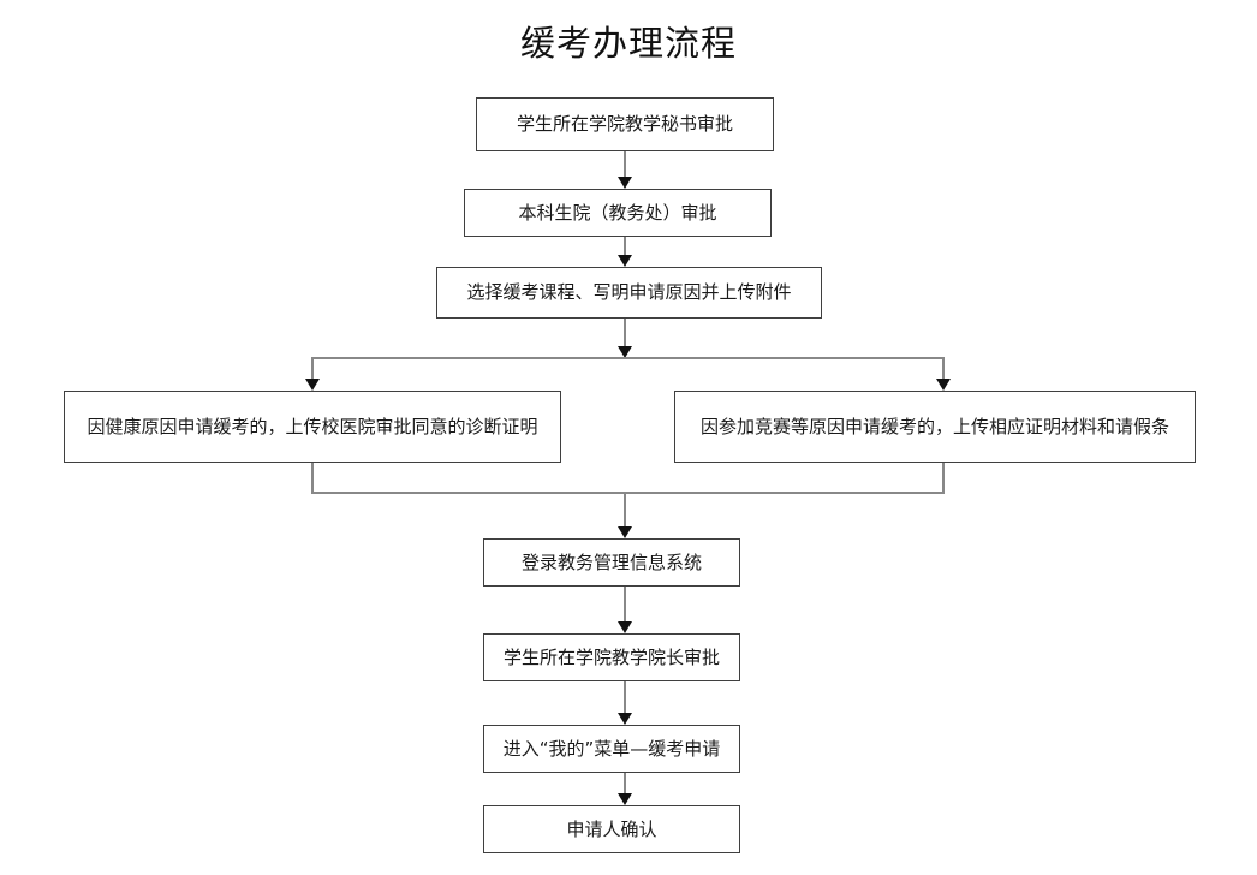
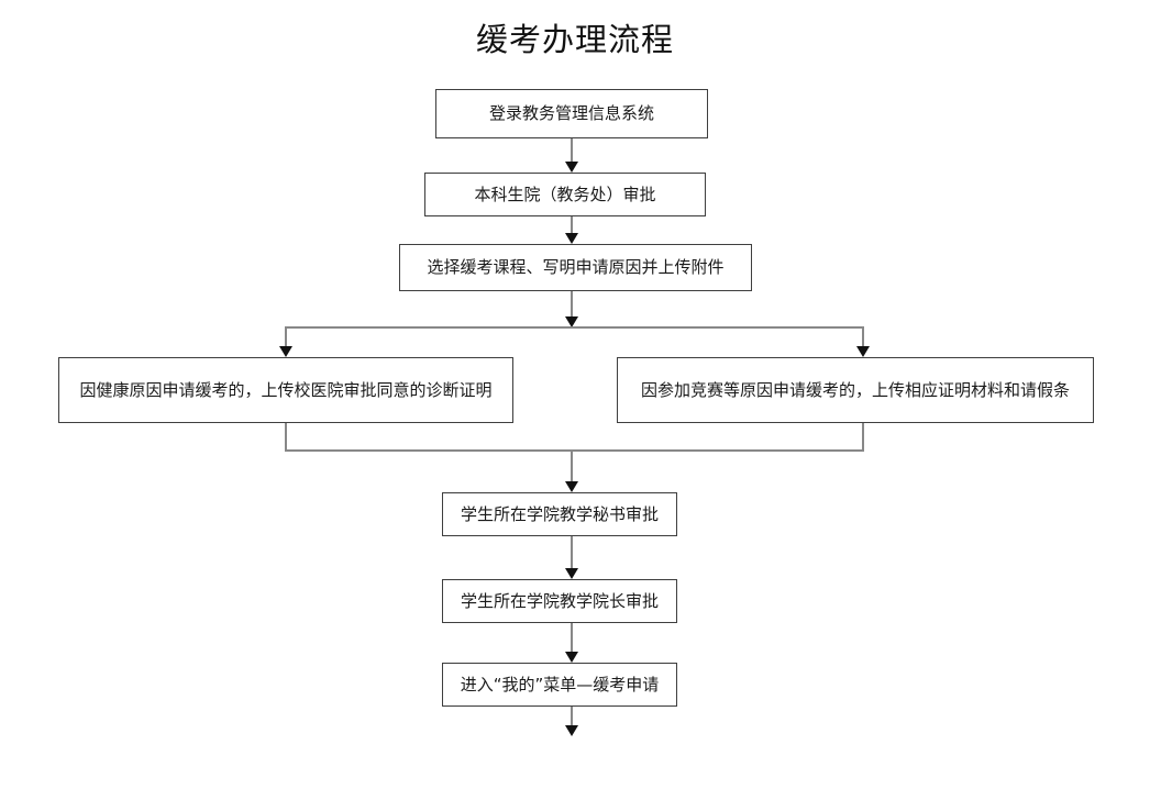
  缓考办理流程
- 学生所在学院教学秘书审批
+ 登录教务管理信息系统
  本科生院（教务处）审批
  选择缓考课程、写明申请原因并上传附件
  因健康原因申请缓考的，上传校医院审批同意的诊断证明
  因参加竞赛等原因申请缓考的，上传相应证明材料和请假条
- 登录教务管理信息系统
+ 学生所在学院教学秘书审批
  学生所在学院教学院长审批
  进入“我的”菜单—缓考申请
- 申请人确认
